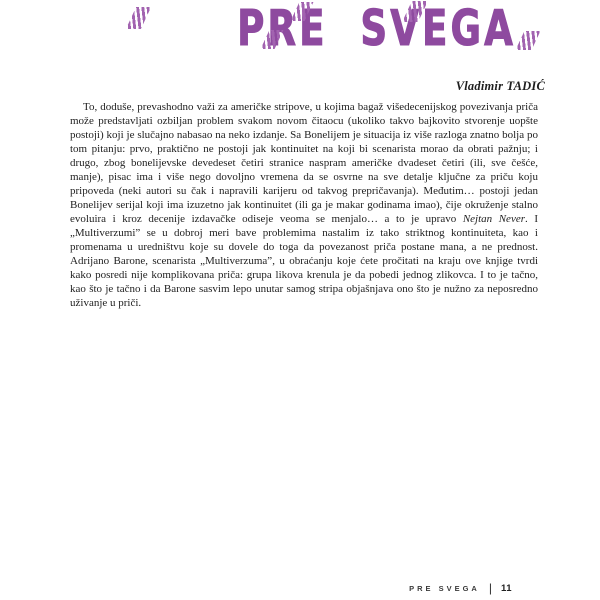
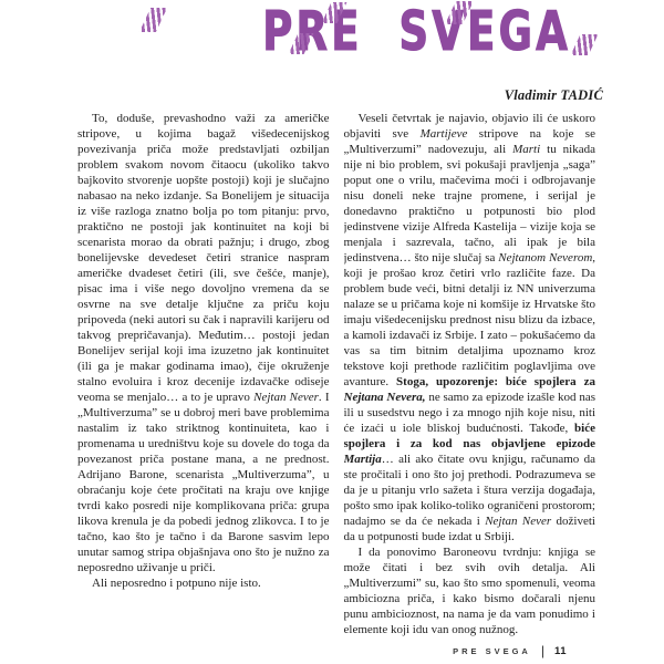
  PRE SVEGA
  Vladimir TADIĆ
- To, doduše, prevashodno važi za američke stripove, u kojima bagaž višedecenijskog povezivanja priča može predstavljati ozbiljan problem svakom novom čitaocu (ukoliko takvo bajkovito stvorenje uopšte postoji) koji je slučajno nabasao na neko izdanje. Sa Bonelijem je situacija iz više razloga znatno bolja po tom pitanju: prvo, praktično ne postoji jak kontinuitet na koji bi scenarista morao da obrati pažnju; i drugo, zbog bonelijevske devedeset četiri stranice naspram američke dvadeset četiri (ili, sve češće, manje), pisac ima i više nego dovoljno vremena da se osvrne na sve detalje ključne za priču koju pripoveda (neki autori su čak i napravili karijeru od takvog prepričavanja). Međutim… postoji jedan Bonelijev serijal koji ima izuzetno jak kontinuitet (ili ga je makar godinama imao), čije okruženje stalno evoluira i kroz decenije izdavačke odiseje veoma se menjalo… a to je upravo Nejtan Never. I „Multiverzumi” se u dobroj meri bave problemima nastalim iz tako striktnog kontinuiteta, kao i promenama u uredništvu koje su dovele do toga da povezanost priča postane mana, a ne prednost. Adrijano Barone, scenarista „Multiverzuma”, u obraćanju koje ćete pročitati na kraju ove knjige tvrdi kako posredi nije komplikovana priča: grupa likova krenula je da pobedi jednog zlikovca. I to je tačno, kao što je tačno i da Barone sasvim lepo unutar samog stripa objašnjava ono što je nužno za neposredno uživanje u priči.
+ To, doduše, prevashodno važi za američke stripove, u kojima bagaž višedecenijskog povezivanja priča može predstavljati ozbiljan problem svakom novom čitaocu (ukoliko takvo bajkovito stvorenje uopšte postoji) koji je slučajno nabasao na neko izdanje. Sa Bonelijem je situacija iz više razloga znatno bolja po tom pitanju: prvo, praktično ne postoji jak kontinuitet na koji bi scenarista morao da obrati pažnju; i drugo, zbog bonelijevske devedeset četiri stranice naspram američke dvadeset četiri (ili, sve češće, manje), pisac ima i više nego dovoljno vremena da se osvrne na sve detalje ključne za priču koju pripoveda (neki autori su čak i napravili karijeru od takvog prepričavanja). Međutim… postoji jedan Bonelijev serijal koji ima izuzetno jak kontinuitet (ili ga je makar godinama imao), čije okruženje stalno evoluira i kroz decenije izdavačke odiseje veoma se menjalo… a to je upravo Nejtan Never. I „Multiverzuma” se u dobroj meri bave problemima nastalim iz tako striktnog kontinuiteta, kao i promenama u uredništvu koje su dovele do toga da povezanost priča postane mana, a ne prednost. Adrijano Barone, scenarista „Multiverzuma”, u obraćanju koje ćete pročitati na kraju ove knjige tvrdi kako posredi nije komplikovana priča: grupa likova krenula je da pobedi jednog zlikovca. I to je tačno, kao što je tačno i da Barone sasvim lepo unutar samog stripa objašnjava ono što je nužno za neposredno uživanje u priči.
+ Ali neposredno i potpuno nije isto.
+ Veseli četvrtak je najavio, objavio ili će uskoro objaviti sve Martijeve stripove na koje se „Multiverzumi” nadovezuju, ali Marti tu nikada nije ni bio problem, svi pokušaji pravljenja „saga” poput one o vrilu, mačevima moći i odbrojavanje nisu doneli neke trajne promene, i serijal je donedavno praktično u potpunosti bio plod jedinstvene vizije Alfreda Kastelija – vizije koja se menjala i sazrevala, tačno, ali ipak je bila jedinstvena… što nije slučaj sa Nejtanom Neverom, koji je prošao kroz četiri vrlo različite faze. Da problem bude veći, bitni detalji iz NN univerzuma nalaze se u pričama koje ni komšije iz Hrvatske što imaju višedecenijsku prednost nisu blizu da izbace, a kamoli izdavači iz Srbije. I zato – pokušaćemo da vas sa tim bitnim detaljima upoznamo kroz tekstove koji prethode različitim poglavljima ove avanture. Stoga, upozorenje: biće spojlera za Nejtana Nevera, ne samo za epizode izašle kod nas ili u susedstvu nego i za mnogo njih koje nisu, niti će izaći u iole bliskoj budućnosti. Takođe, biće spojlera i za kod nas objavljene epizode Martija… ali ako čitate ovu knjigu, računamo da ste pročitali i ono što joj prethodi. Podrazumeva se da je u pitanju vrlo sažeta i štura verzija događaja, pošto smo ipak koliko-toliko ograničeni prostorom; nadajmo se da će nekada i Nejtan Never doživeti da u potpunosti bude izdat u Srbiji.
+ I da ponovimo Baroneovu tvrdnju: knjiga se može čitati i bez svih ovih detalja. Ali „Multiverzumi” su, kao što smo spomenuli, veoma ambiciozna priča, i kako bismo dočarali njenu punu ambicioznost, na nama je da vam ponudimo i elemente koji idu van onog nužnog.
  PRE SVEGA
  |
  11
